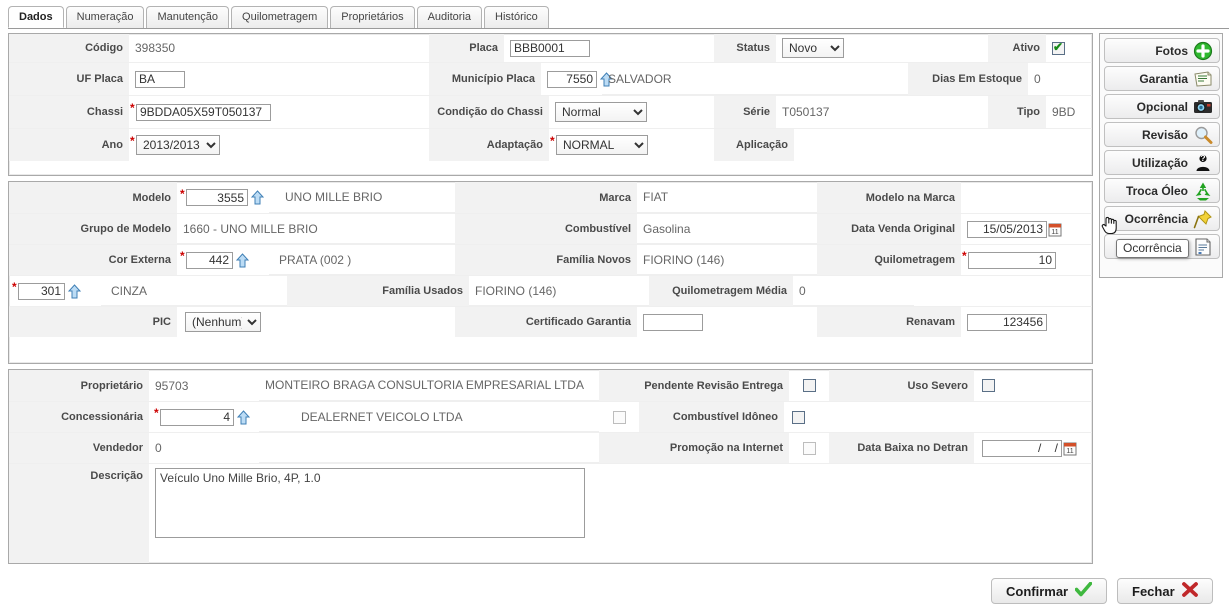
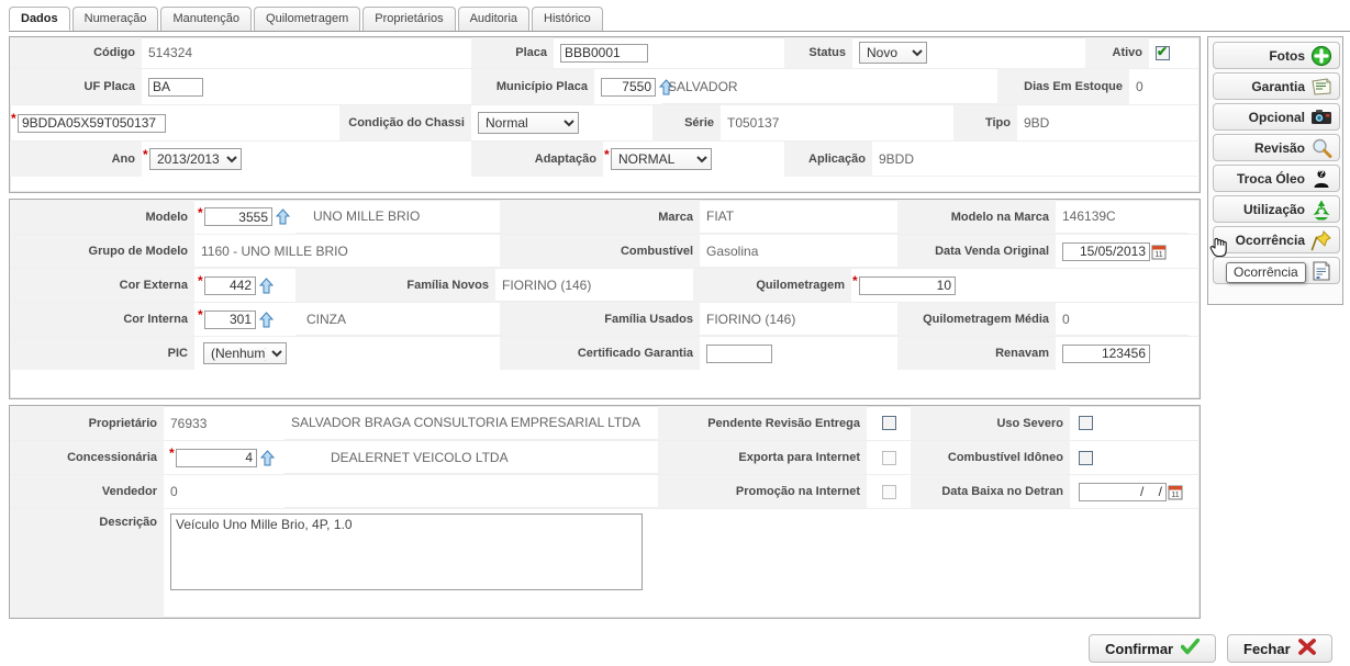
  Dados Numeração Manutenção Quilometragem Proprietários Auditoria Histórico
  Código
- 398350
+ 514324
  Placa
  BBB0001
  Status
  Novo
  Ativo
  UF Placa
  BA
  Município Placa
  7550
  SALVADOR
  Dias Em Estoque
  0
- Chassi
  *
  9BDDA05X59T050137
  Condição do Chassi
  Normal
  Série
  T050137
  Tipo
  9BD
  Ano
  *
  2013/2013
  Adaptação
  *
  NORMAL
  Aplicação
+ 9BDD
  Modelo
  *
  3555
  UNO MILLE BRIO
  Marca
  FIAT
  Modelo na Marca
+ 146139C
  Grupo de Modelo
- 1660 - UNO MILLE BRIO
+ 1160 - UNO MILLE BRIO
  Combustível
  Gasolina
  Data Venda Original
  15/05/2013
  Cor Externa
  *
  442
- PRATA (002 )
  Família Novos
  FIORINO (146)
  Quilometragem
  *
  10
+ Cor Interna
  *
  301
  CINZA
  Família Usados
  FIORINO (146)
  Quilometragem Média
  0
  PIC
  (Nenhum
  Certificado Garantia
  Renavam
  123456
  Proprietário
- 95703
+ 76933
- MONTEIRO BRAGA CONSULTORIA EMPRESARIAL LTDA
+ SALVADOR BRAGA CONSULTORIA EMPRESARIAL LTDA
  Pendente Revisão Entrega
  Uso Severo
  Concessionária
  *
  4
  DEALERNET VEICOLO LTDA
+ Exporta para Internet
  Combustível Idôneo
  Vendedor
  0
  Promoção na Internet
  Data Baixa no Detran
  / /
  Descrição
  Veículo Uno Mille Brio, 4P, 1.0
  Fotos
  Garantia
  Opcional
  Revisão
- Utilização
+ Troca Óleo
  ?
- Troca Óleo
+ Utilização
  Ocorrência
  Ocorrência
  Confirmar
  Fechar
